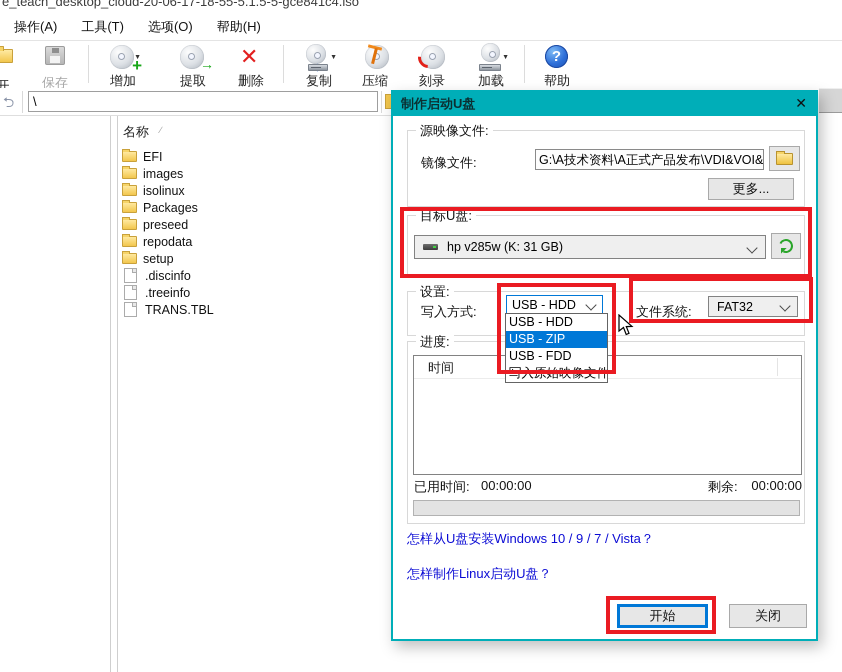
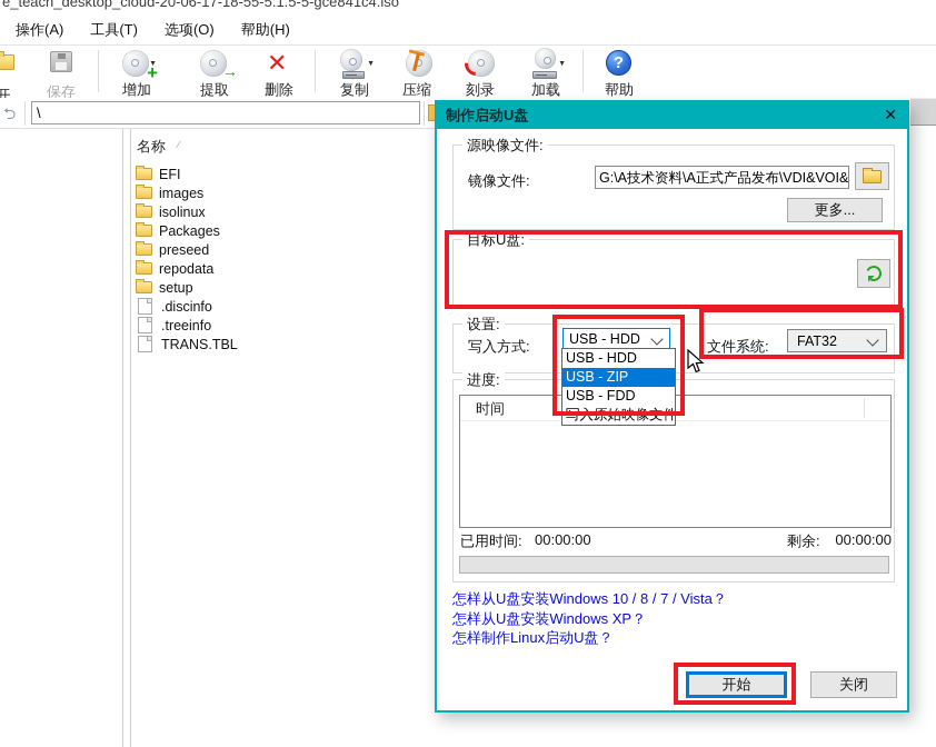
  e_teach_desktop_cloud-20-06-17-18-55-5.1.5-5-gce841c4.iso
  操作(A)
  工具(T)
  选项(O)
  帮助(H)
  开
  保存
  +
  增加
  →
  提取
  ✕
  删除
  复制
  压缩
  刻录
  加载
  ?
  帮助
  ⮌
  \
  名称
  ∕
  EFI
  images
  isolinux
  Packages
  preseed
  repodata
  setup
  .discinfo
  .treeinfo
  TRANS.TBL
  制作启动U盘
  ✕
  源映像文件:
  镜像文件:
  G:\A技术资料\A正式产品发布\VDI&VOI&
  更多...
  目标U盘:
- hp v285w (K: 31 GB)
  设置:
  写入方式:
  USB - HDD
  文件系统:
  FAT32
  USB - HDD
  USB - ZIP
  USB - FDD
  写入原始映像文件
  进度:
  时间
  已用时间:
  00:00:00
  剩余:
  00:00:00
- 怎样从U盘安装Windows 10 / 9 / 7 / Vista？
+ 怎样从U盘安装Windows 10 / 8 / 7 / Vista？
+ 怎样从U盘安装Windows XP？
  怎样制作Linux启动U盘？
  开始
  关闭
